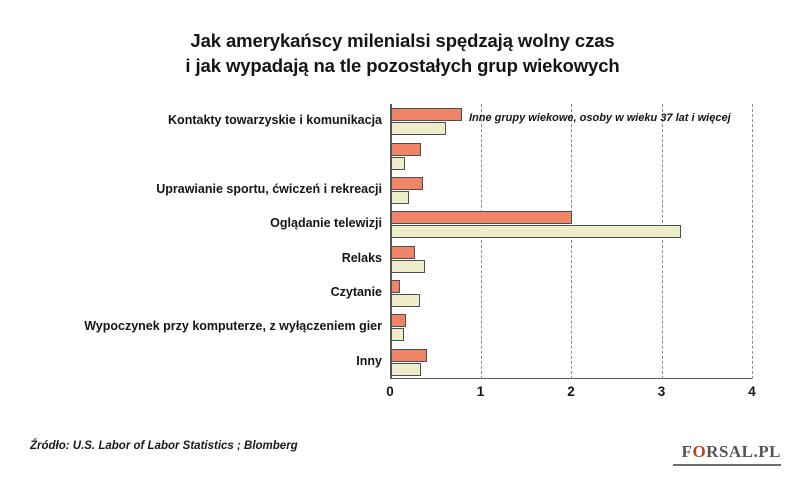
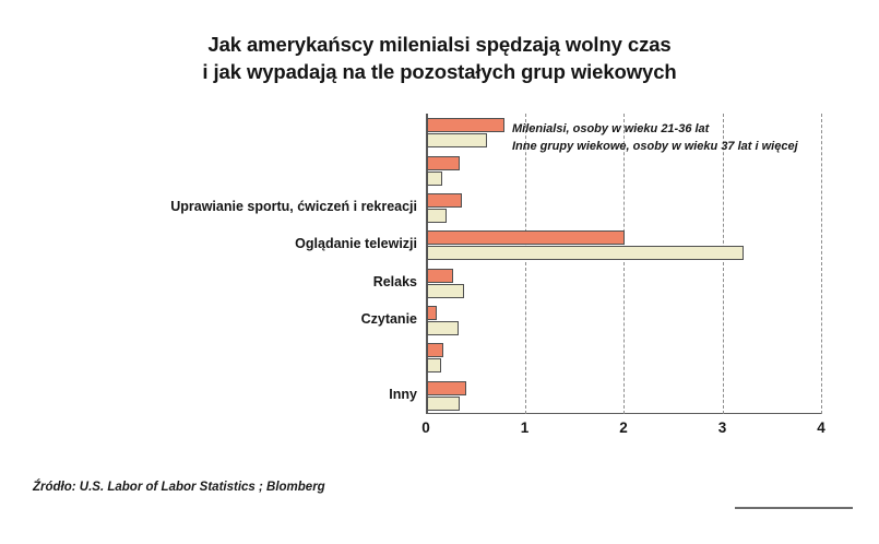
  Jak amerykańscy milenialsi spędzają wolny czas
  i jak wypadają na tle pozostałych grup wiekowych
- Kontakty towarzyskie i komunikacja
  Uprawianie sportu, ćwiczeń i rekreacji
  Oglądanie telewizji
  Relaks
  Czytanie
- Wypoczynek przy komputerze, z wyłączeniem gier
  Inny
+ Milenialsi, osoby w wieku 21-36 lat
  Inne grupy wiekowe, osoby w wieku 37 lat i więcej
  0
  1
  2
  3
  4
  Źródło: U.S. Labor of Labor Statistics ; Blomberg
- FORSAL.PL
